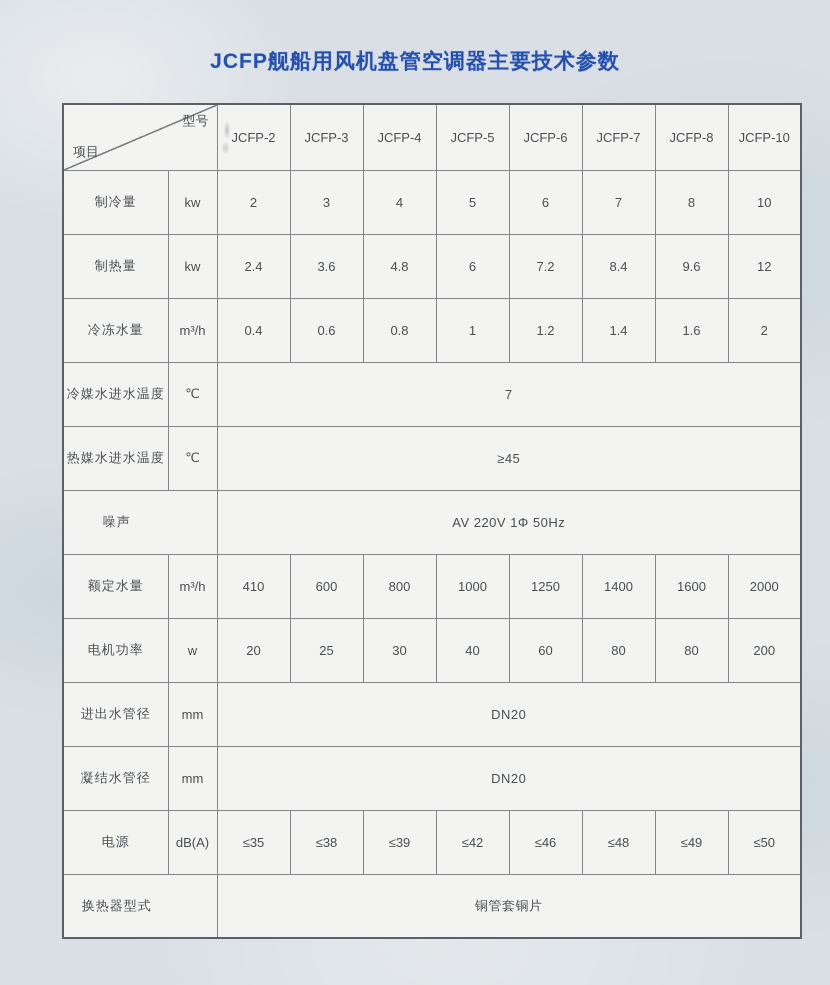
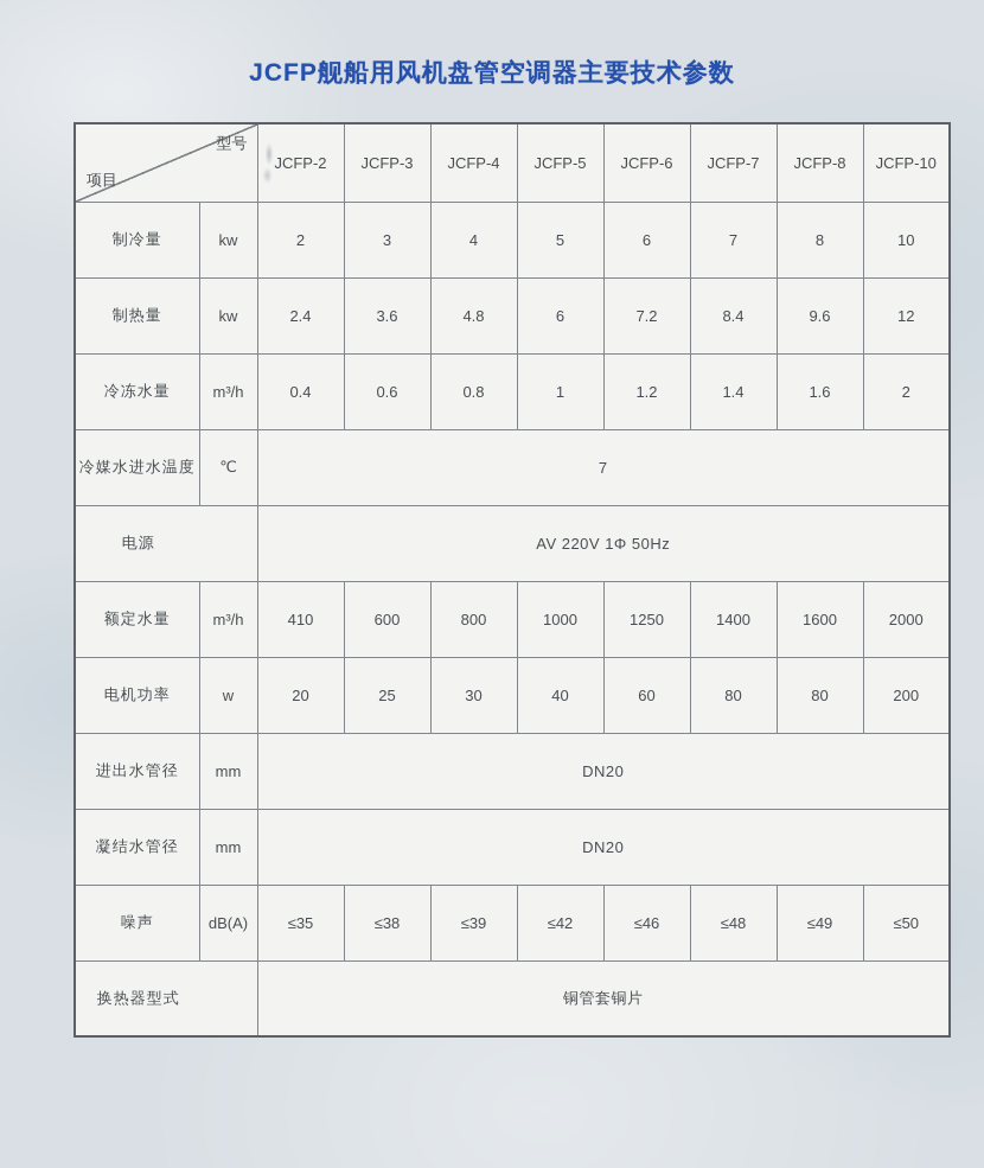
  JCFP舰船用风机盘管空调器主要技术参数
  型号 项目	JCFP-2	JCFP-3	JCFP-4	JCFP-5	JCFP-6	JCFP-7	JCFP-8	JCFP-10
  制冷量	kw	2	3	4	5	6	7	8	10
  制热量	kw	2.4	3.6	4.8	6	7.2	8.4	9.6	12
  冷冻水量	m³/h	0.4	0.6	0.8	1	1.2	1.4	1.6	2
  冷媒水进水温度	℃	7
- 热媒水进水温度	℃	≥45
- 噪声	AV 220V 1Φ 50Hz
+ 电源	AV 220V 1Φ 50Hz
  额定水量	m³/h	410	600	800	1000	1250	1400	1600	2000
  电机功率	w	20	25	30	40	60	80	80	200
  进出水管径	mm	DN20
  凝结水管径	mm	DN20
- 电源	dB(A)	≤35	≤38	≤39	≤42	≤46	≤48	≤49	≤50
+ 噪声	dB(A)	≤35	≤38	≤39	≤42	≤46	≤48	≤49	≤50
  换热器型式	铜管套铜片
